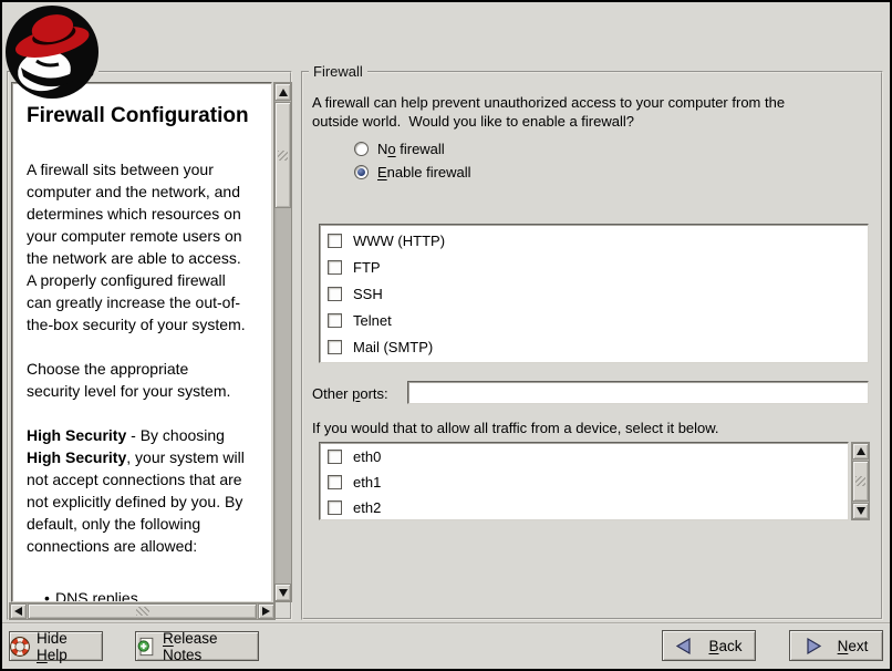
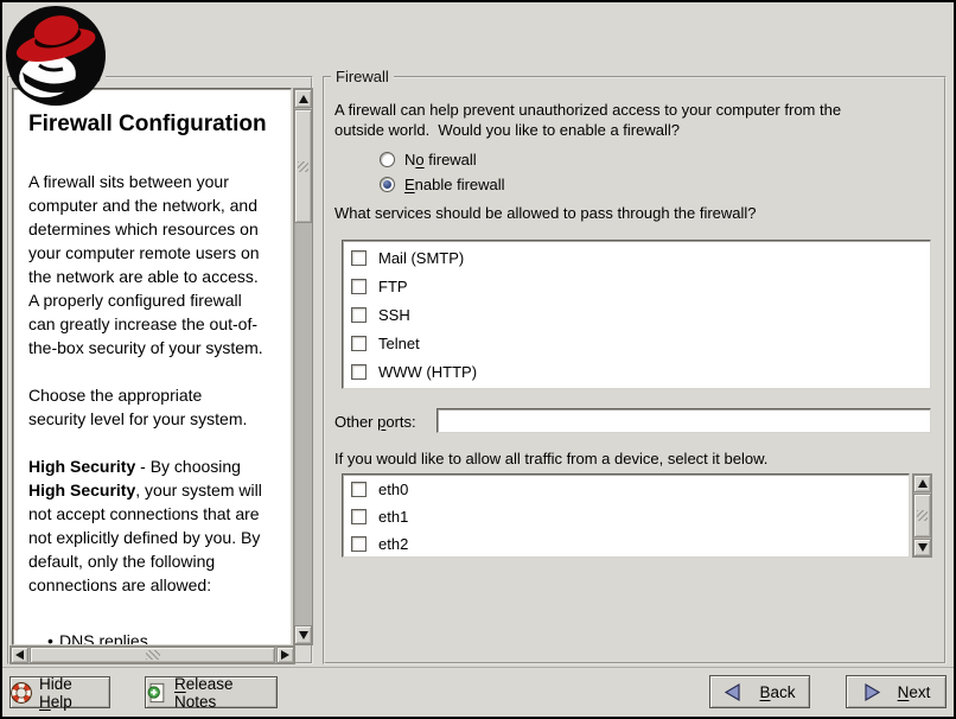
  Firewall Configuration
  A firewall sits between your
  computer and the network, and
  determines which resources on
  your computer remote users on
  the network are able to access.
  A properly configured firewall
  can greatly increase the out-of-
  the-box security of your system.
  Choose the appropriate
  security level for your system.
  High Security - By choosing
  High Security, your system will
  not accept connections that are
  not explicitly defined by you. By
  default, only the following
  connections are allowed:
  • DNS replies
  Firewall
  A firewall can help prevent unauthorized access to your computer from the
  outside world. Would you like to enable a firewall?
  No firewall
  Enable firewall
+ What services should be allowed to pass through the firewall?
- WWW (HTTP)
+ Mail (SMTP)
  FTP
  SSH
  Telnet
- Mail (SMTP)
+ WWW (HTTP)
  Other ports:
- If you would that to allow all traffic from a device, select it below.
+ If you would like to allow all traffic from a device, select it below.
  eth0
  eth1
  eth2
  Hide Help
  Release Notes
  Back
  Next
